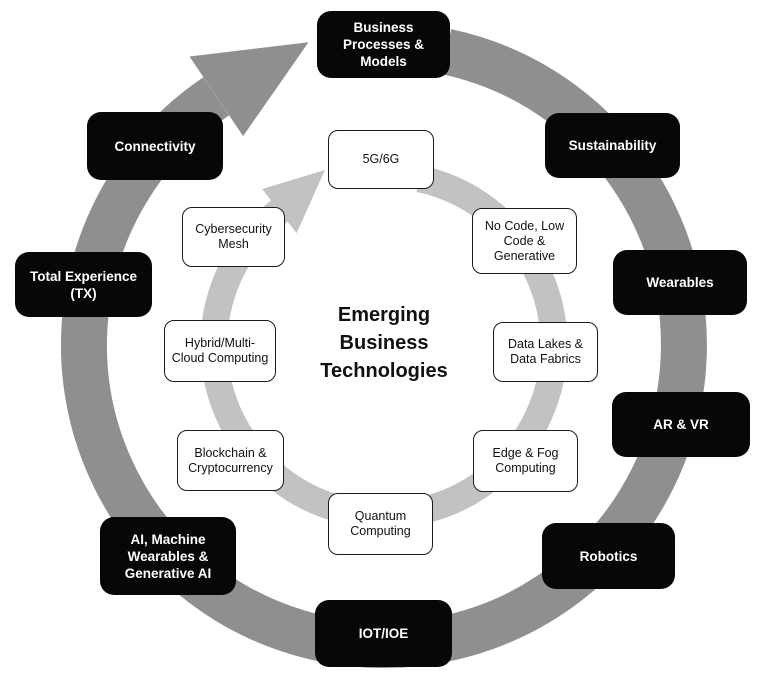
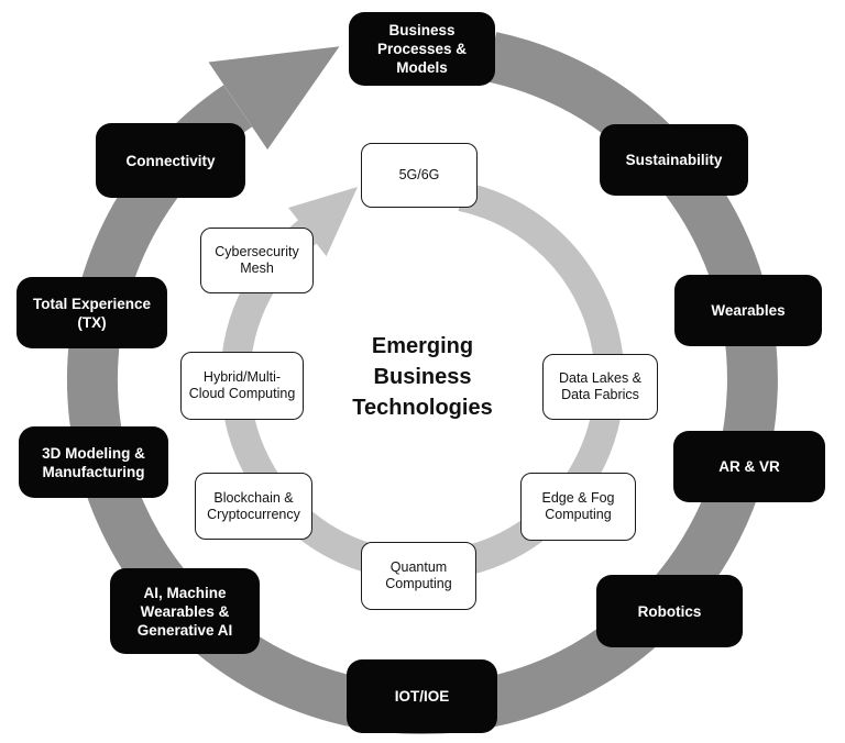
  Business Processes & Models
  Sustainability
  Wearables
  AR & VR
  Robotics
  IOT/IOE
  AI, Machine Wearables & Generative AI
+ 3D Modeling & Manufacturing
  Total Experience (TX)
  Connectivity
  5G/6G
- No Code, Low Code & Generative
  Data Lakes & Data Fabrics
  Edge & Fog Computing
  Quantum Computing
  Blockchain & Cryptocurrency
  Hybrid/Multi-Cloud Computing
  Cybersecurity Mesh
  Emerging Business Technologies
